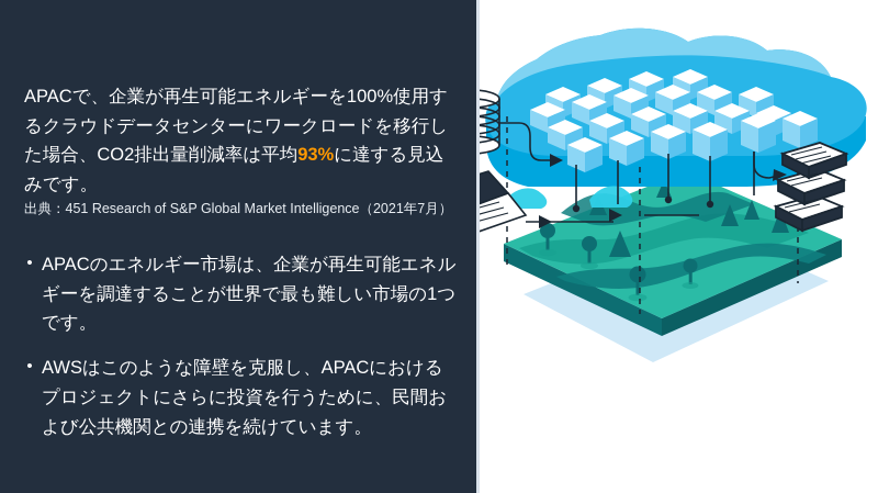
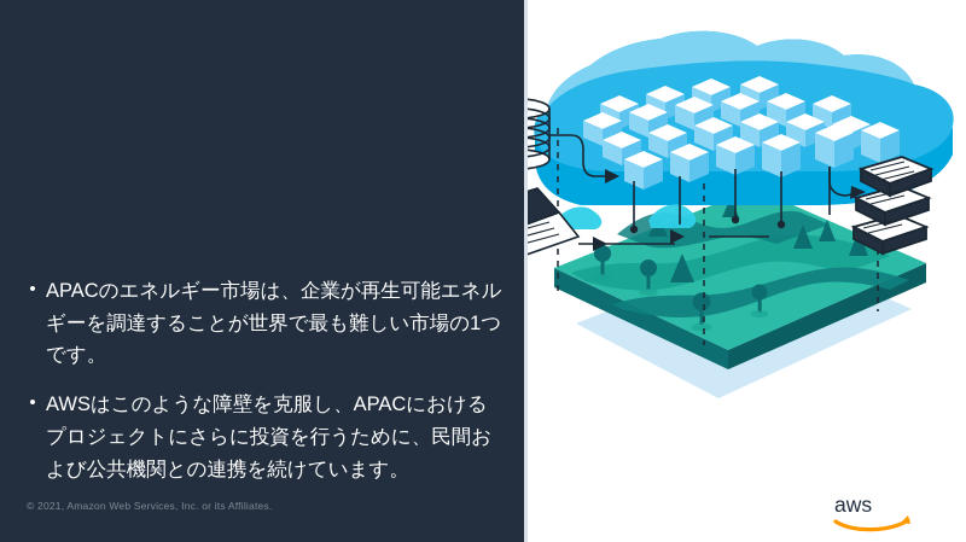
- APACで、企業が再生可能エネルギーを100%使用するクラウドデータセンターにワークロードを移行した場合、CO2排出量削減率は平均93%に達する見込みです。
- 出典：451 Research of S&P Global Market Intelligence（2021年7月）
  •
  APACのエネルギー市場は、企業が再生可能エネルギーを調達することが世界で最も難しい市場の1つです。
  •
  AWSはこのような障壁を克服し、APACにおけるプロジェクトにさらに投資を行うために、民間および公共機関との連携を続けています。
+ © 2021, Amazon Web Services, Inc. or its Affiliates.
+ aws
